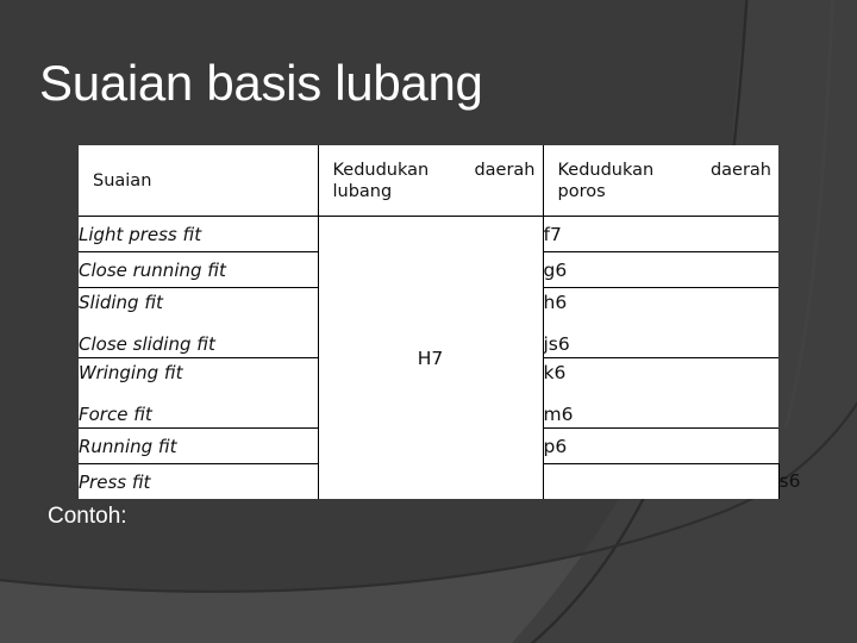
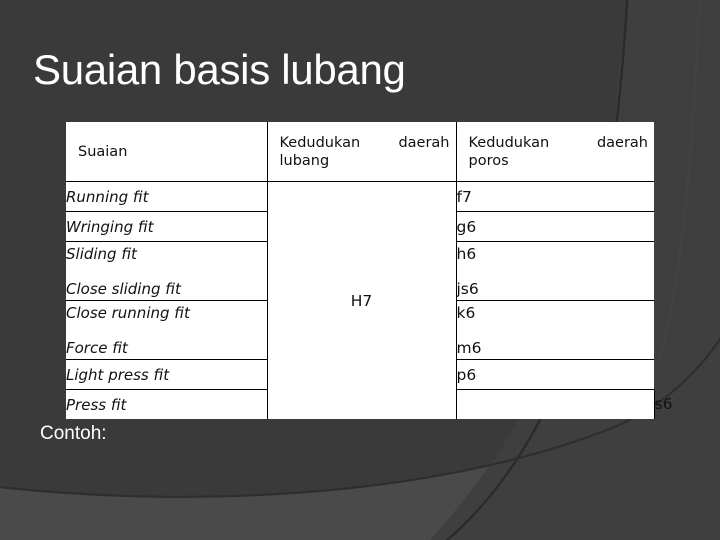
  Suaian basis lubang
  Suaian	Kedudukan daerah lubang	Kedudukan daerah poros
- Light press fit	H7	f7
+ Running fit	H7	f7
- Close running fit	g6
+ Wringing fit	g6
  Sliding fit Close sliding fit	h6 js6
- Wringing fit Force fit	k6 m6
+ Close running fit Force fit	k6 m6
- Running fit	p6
+ Light press fit	p6
  Press fit		s6
  Contoh:
